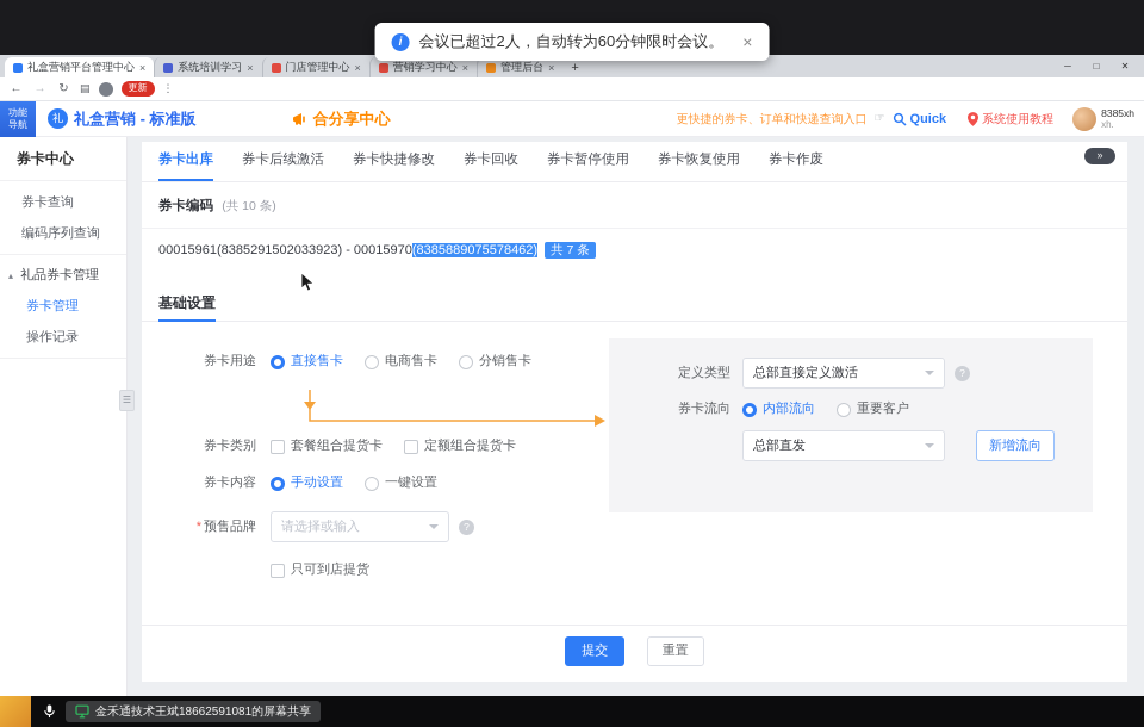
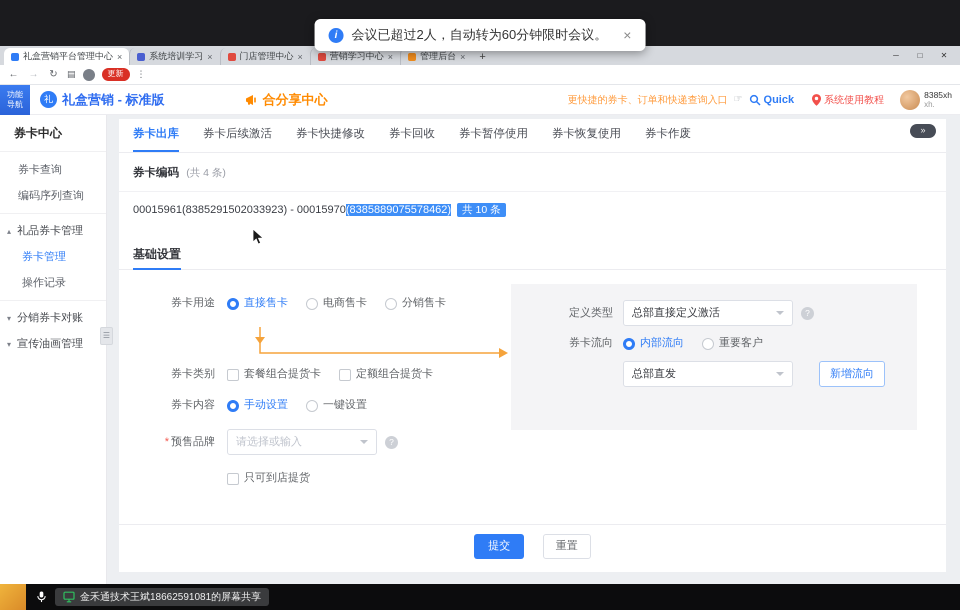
  i
  会议已超过2人，自动转为60分钟限时会议。
  ×
  礼盒营销平台管理中心
  ×
  系统培训学习
  ×
  门店管理中心
  ×
  营销学习中心
  ×
  管理后台
  ×
  +
  ─
  □
  ✕
  ←
  →
  ↻
  ▤
  更新
  ⋮
  功能
  导航
  礼
  礼盒营销 - 标准版
  合分享中心
  更快捷的券卡、订单和快递查询入口
  ☞
  Quick
  系统使用教程
  8385xh
  xh.
  券卡中心
  券卡查询
  编码序列查询
  ▴ 礼品券卡管理
  券卡管理
  操作记录
+ ▾ 分销券卡对账
+ ▾ 宣传油画管理
  ☰
  »
  券卡出库
  券卡后续激活
  券卡快捷修改
  券卡回收
  券卡暂停使用
  券卡恢复使用
  券卡作废
- 券卡编码 (共 10 条)
+ 券卡编码 (共 4 条)
- 00015961(8385291502033923) - 00015970(8385889075578462) 共 7 条
+ 00015961(8385291502033923) - 00015970(8385889075578462) 共 10 条
  基础设置
  券卡用途
  直接售卡
  电商售卡
  分销售卡
  券卡类别
  套餐组合提货卡
  定额组合提货卡
  券卡内容
  手动设置
  一键设置
  * 预售品牌
  请选择或输入
  ?
  只可到店提货
  定义类型
  总部直接定义激活
  ?
  券卡流向
  内部流向
  重要客户
  总部直发
  新增流向
  提交 重置
  金禾通技术王斌18662591081的屏幕共享
